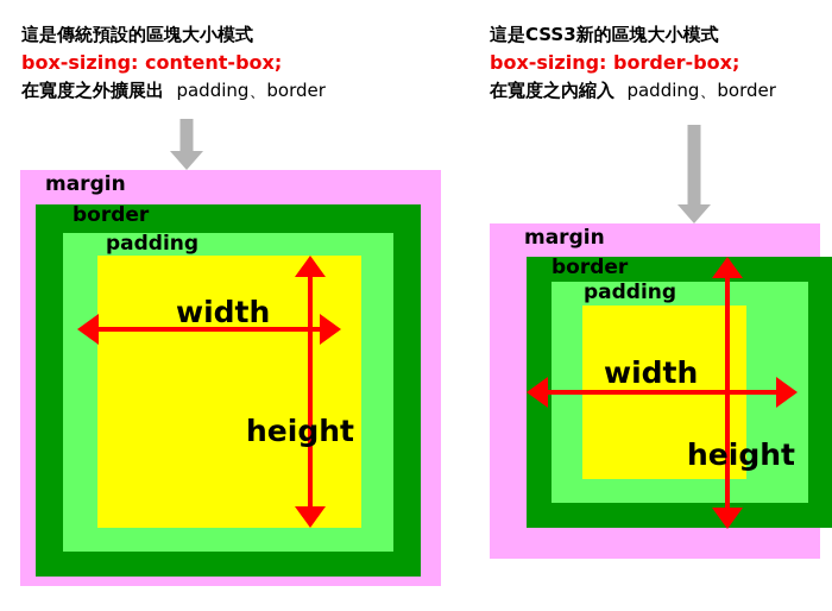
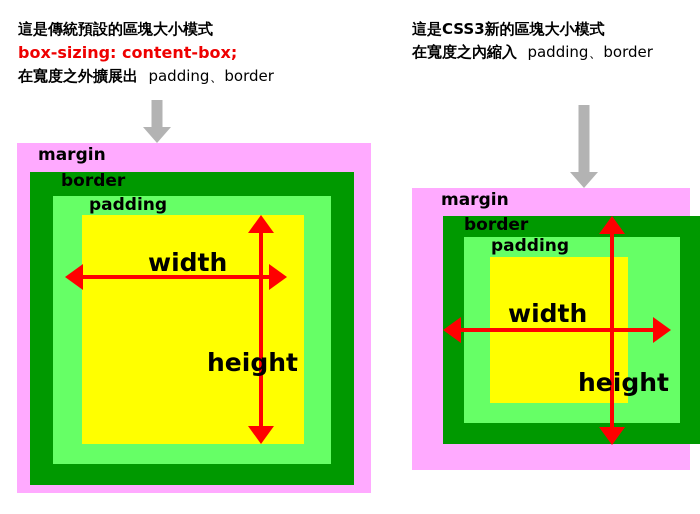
  這是傳統預設的區塊大小模式
  box-sizing: content-box;
  在寬度之外擴展出 padding、border
  margin
  border
  padding
  width
  height
  這是CSS3新的區塊大小模式
- box-sizing: border-box;
  在寬度之內縮入 padding、border
  margin
  border
  padding
  width
  height
